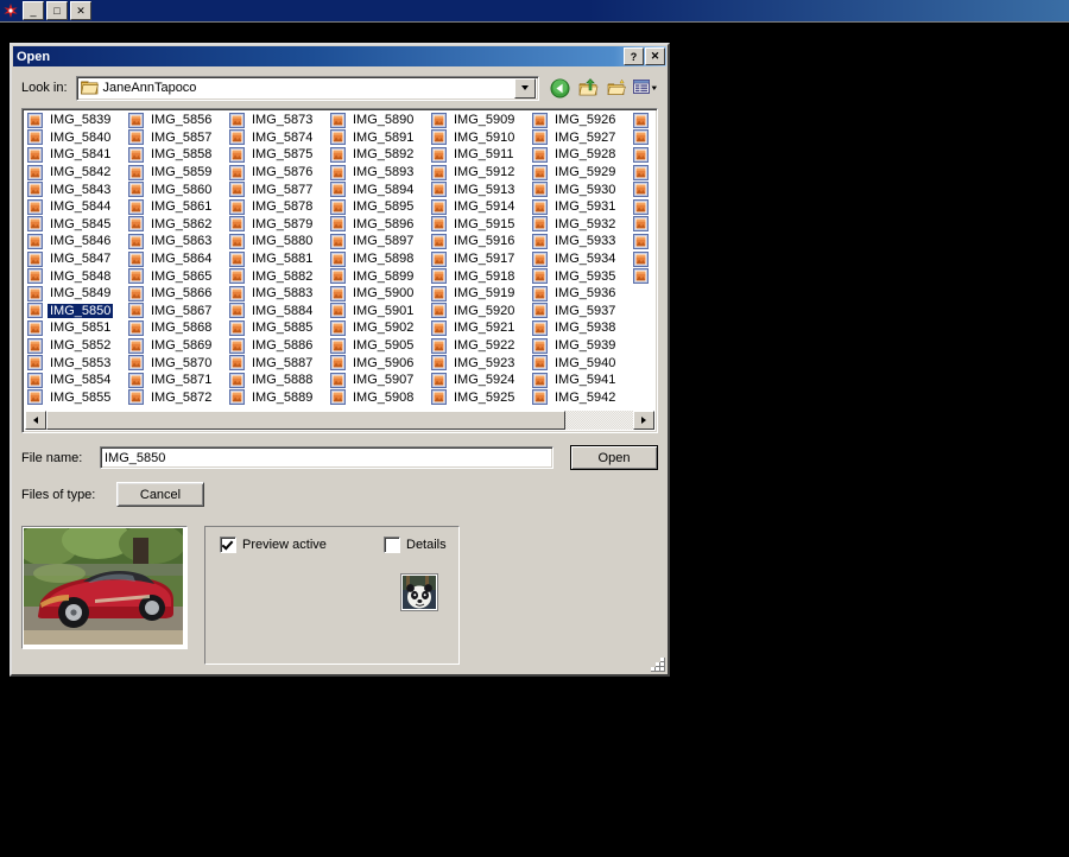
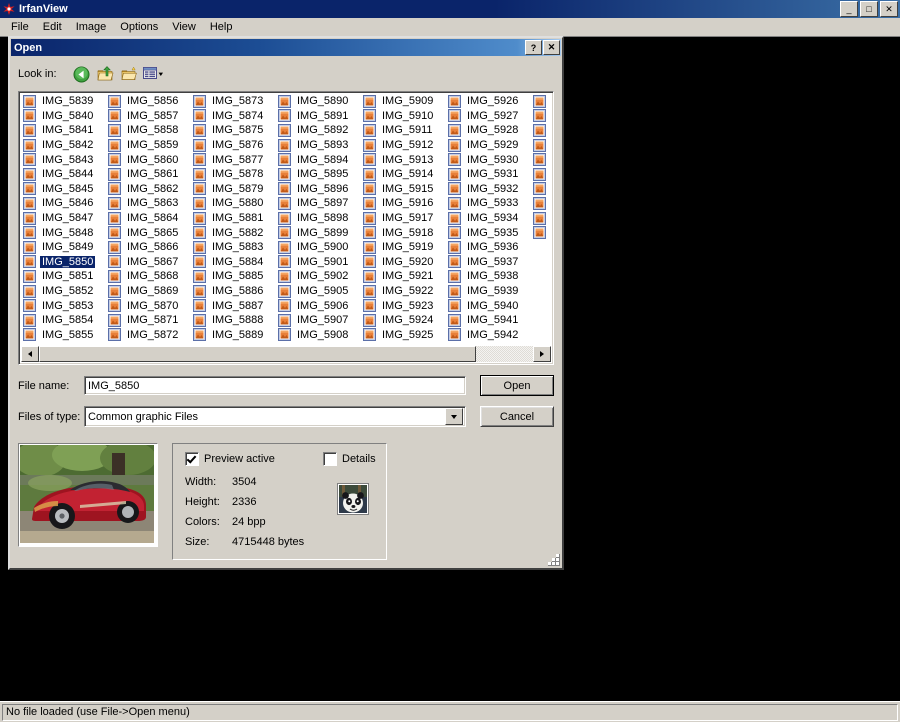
+ IrfanView
  _
  □
  ✕
+ File
+ Edit
+ Image
+ Options
+ View
+ Help
+ No file loaded (use File->Open menu)
  Open
  ?
  ✕
  Look in:
- JaneAnnTapoco
  IMG_5839
  IMG_5840
  IMG_5841
  IMG_5842
  IMG_5843
  IMG_5844
  IMG_5845
  IMG_5846
  IMG_5847
  IMG_5848
  IMG_5849
  IMG_5850
  IMG_5851
  IMG_5852
  IMG_5853
  IMG_5854
  IMG_5855
  IMG_5856
  IMG_5857
  IMG_5858
  IMG_5859
  IMG_5860
  IMG_5861
  IMG_5862
  IMG_5863
  IMG_5864
  IMG_5865
  IMG_5866
  IMG_5867
  IMG_5868
  IMG_5869
  IMG_5870
  IMG_5871
  IMG_5872
  IMG_5873
  IMG_5874
  IMG_5875
  IMG_5876
  IMG_5877
  IMG_5878
  IMG_5879
  IMG_5880
  IMG_5881
  IMG_5882
  IMG_5883
  IMG_5884
  IMG_5885
  IMG_5886
  IMG_5887
  IMG_5888
  IMG_5889
  IMG_5890
  IMG_5891
  IMG_5892
  IMG_5893
  IMG_5894
  IMG_5895
  IMG_5896
  IMG_5897
  IMG_5898
  IMG_5899
  IMG_5900
  IMG_5901
  IMG_5902
  IMG_5905
  IMG_5906
  IMG_5907
  IMG_5908
  IMG_5909
  IMG_5910
  IMG_5911
  IMG_5912
  IMG_5913
  IMG_5914
  IMG_5915
  IMG_5916
  IMG_5917
  IMG_5918
  IMG_5919
  IMG_5920
  IMG_5921
  IMG_5922
  IMG_5923
  IMG_5924
  IMG_5925
  IMG_5926
  IMG_5927
  IMG_5928
  IMG_5929
  IMG_5930
  IMG_5931
  IMG_5932
  IMG_5933
  IMG_5934
  IMG_5935
  IMG_5936
  IMG_5937
  IMG_5938
  IMG_5939
  IMG_5940
  IMG_5941
  IMG_5942
  File name:
  IMG_5850
  Open
  Files of type:
+ Common graphic Files
  Cancel
  Preview active
  Details
+ Width:
+ 3504
+ Height:
+ 2336
+ Colors:
+ 24 bpp
+ Size:
+ 4715448 bytes
